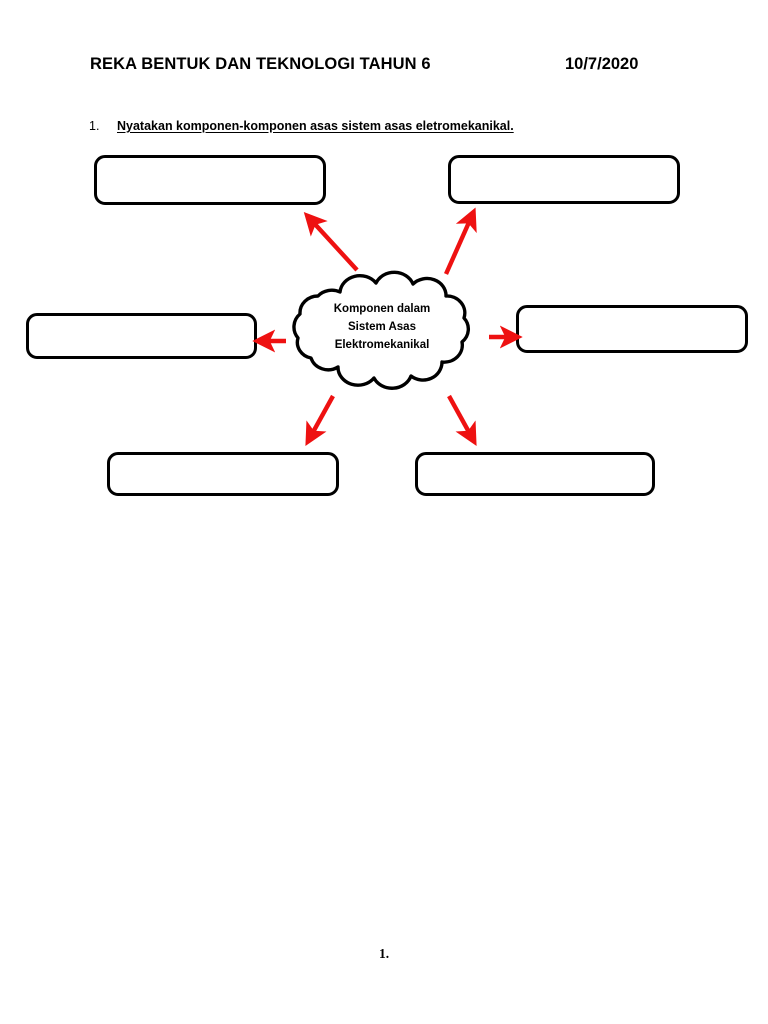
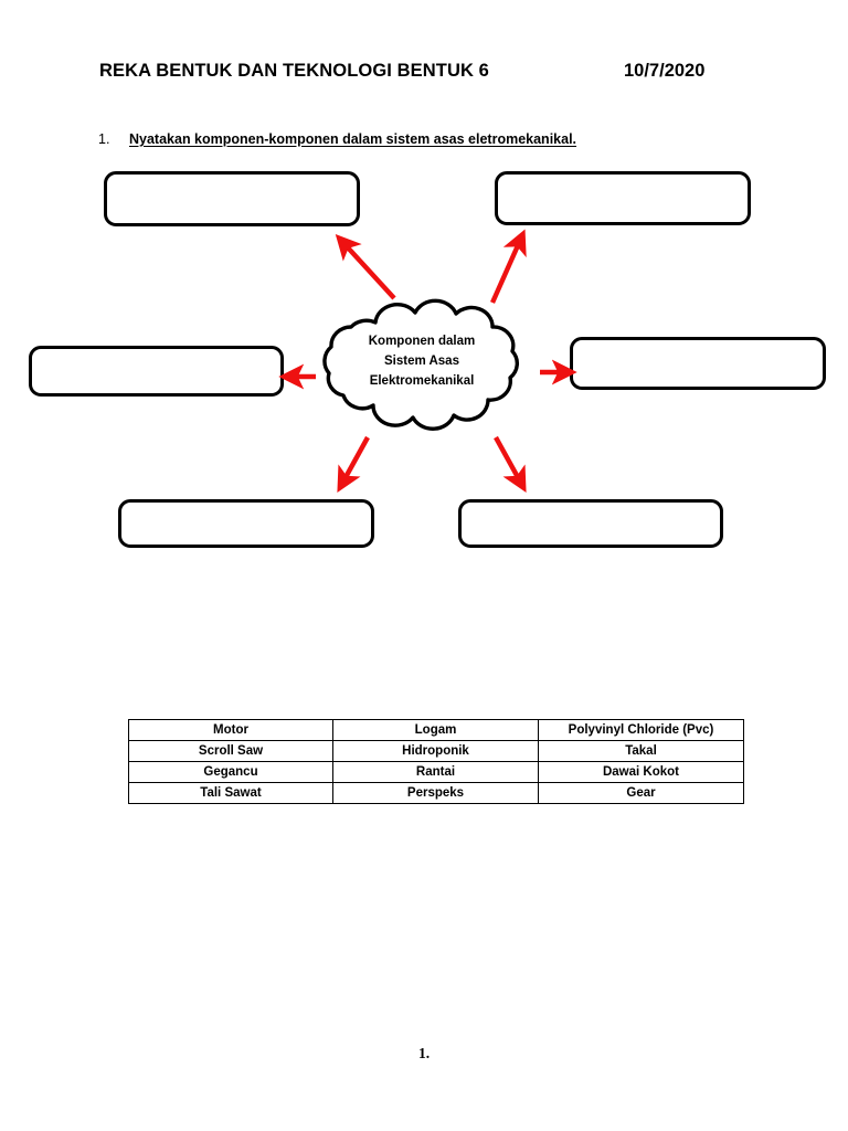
- REKA BENTUK DAN TEKNOLOGI TAHUN 6
+ REKA BENTUK DAN TEKNOLOGI BENTUK 6
  10/7/2020
  1.
- Nyatakan komponen-komponen asas sistem asas eletromekanikal.
+ Nyatakan komponen-komponen dalam sistem asas eletromekanikal.
  Komponen dalam
  Sistem Asas
  Elektromekanikal
+ Motor	Logam	Polyvinyl Chloride (Pvc)
+ Scroll Saw	Hidroponik	Takal
+ Gegancu	Rantai	Dawai Kokot
+ Tali Sawat	Perspeks	Gear
  1.
